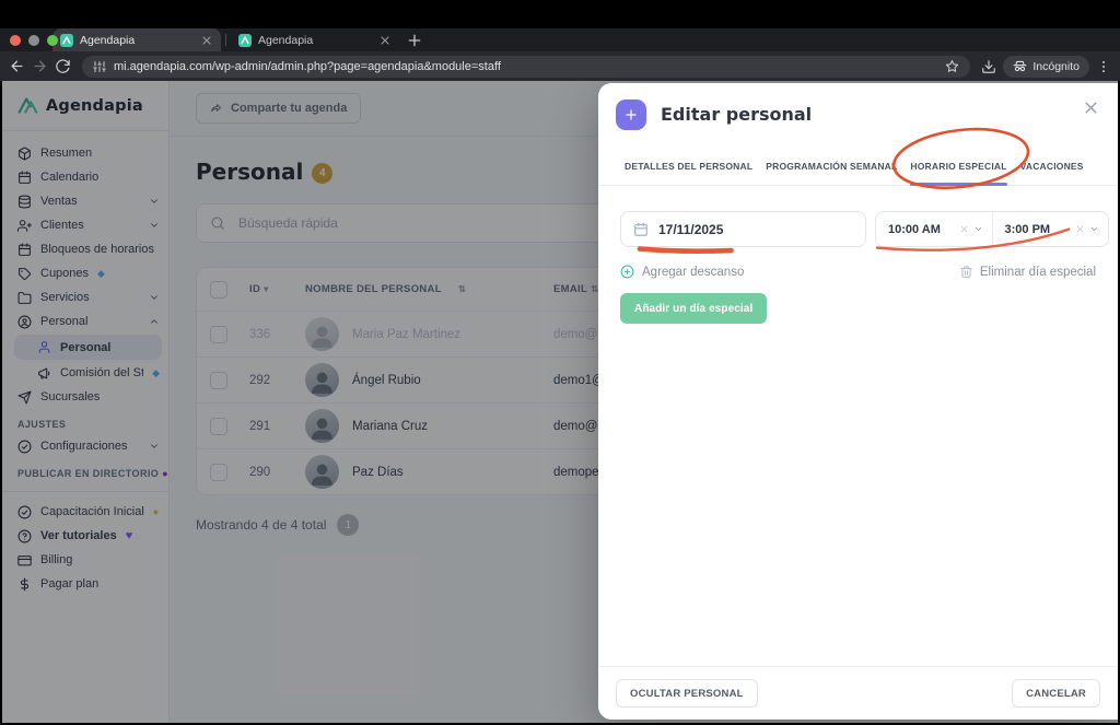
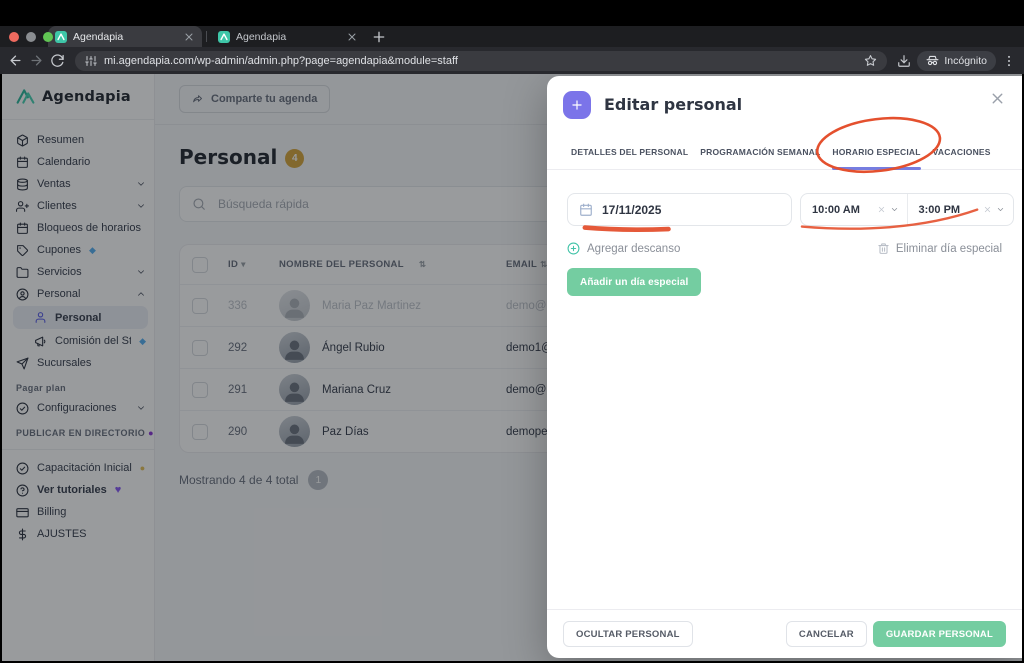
  Agendapia
  Agendapia
  mi.agendapia.com/wp-admin/admin.php?page=agendapia&module=staff
  Incógnito
  Agendapia
  Resumen
  Calendario
  Ventas
  Clientes
  Bloqueos de horarios
  Cupones
  ◆
  Servicios
  Personal
  Personal
  Comisión del St
  ◆
  Sucursales
- AJUSTES
+ Pagar plan
  Configuraciones
  PUBLICAR EN DIRECTORIO
  ●
  Capacitación Inicial
  ●
  Ver tutoriales
  ♥
  Billing
- Pagar plan
+ AJUSTES
  Comparte tu agenda
  Personal
  4
  Búsqueda rápida
  ID ▾
  NOMBRE DEL PERSONAL
  ⇅
  EMAIL ⇅
  336
  Maria Paz Martinez
  292
  Ángel Rubio
  291
  Mariana Cruz
  290
  Paz Días
  Mostrando 4 de 4 total
  1
  Editar personal
  DETALLES DEL PERSONAL
  PROGRAMACIÓN SEMANA
  HORARIO ESPECIAL
  VACACIONES
  17/11/2025
  10:00 AM
  3:00 PM
  Agregar descanso
  Eliminar día especial
  Añadir un día especial
  OCULTAR PERSONAL
  CANCELAR
+ GUARDAR PERSONAL
